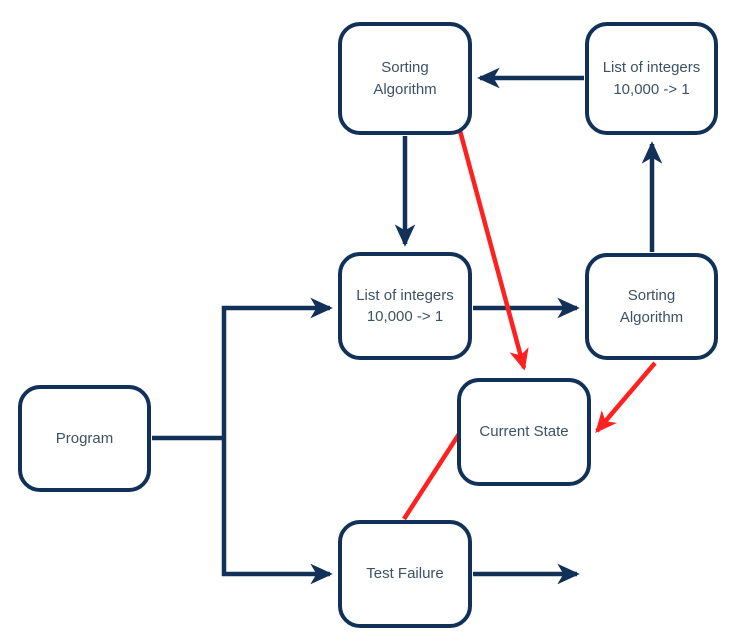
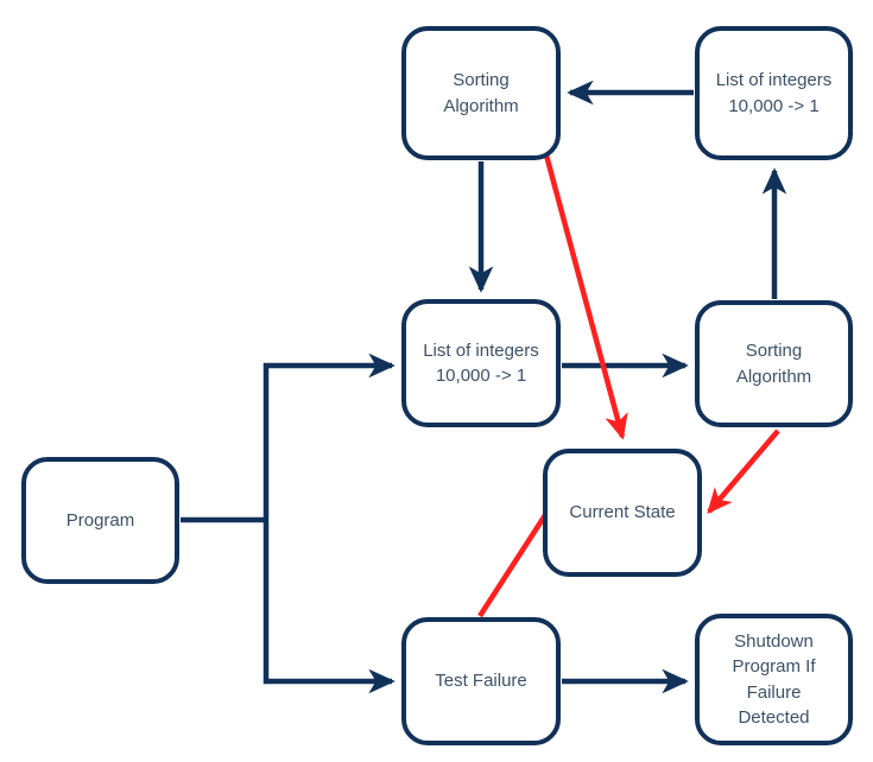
  Sorting
  Algorithm
  List of integers
  10,000 -> 1
  List of integers
  10,000 -> 1
  Sorting
  Algorithm
  Program
  Current State
  Test Failure
+ Shutdown
+ Program If
+ Failure
+ Detected
